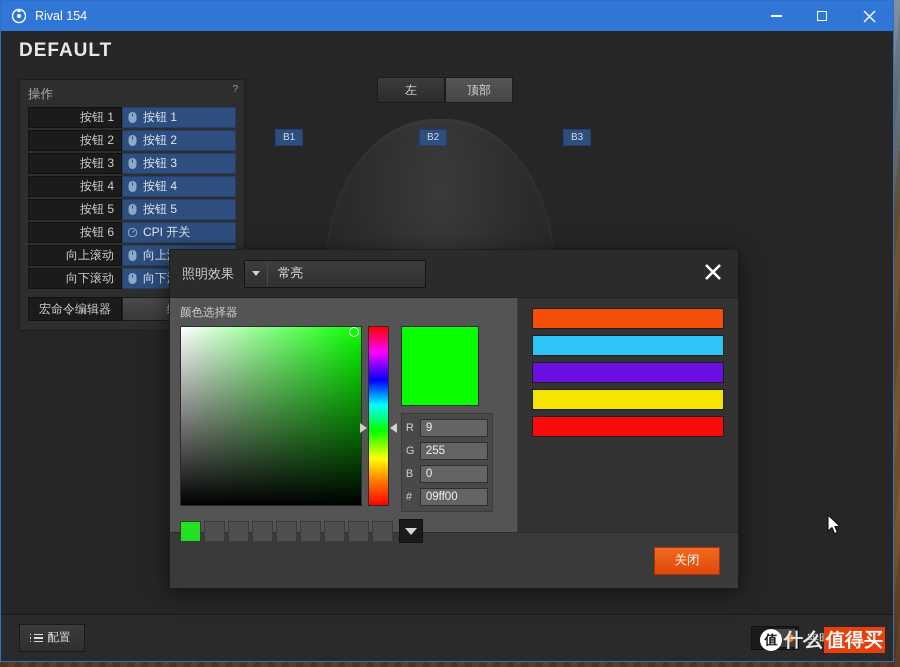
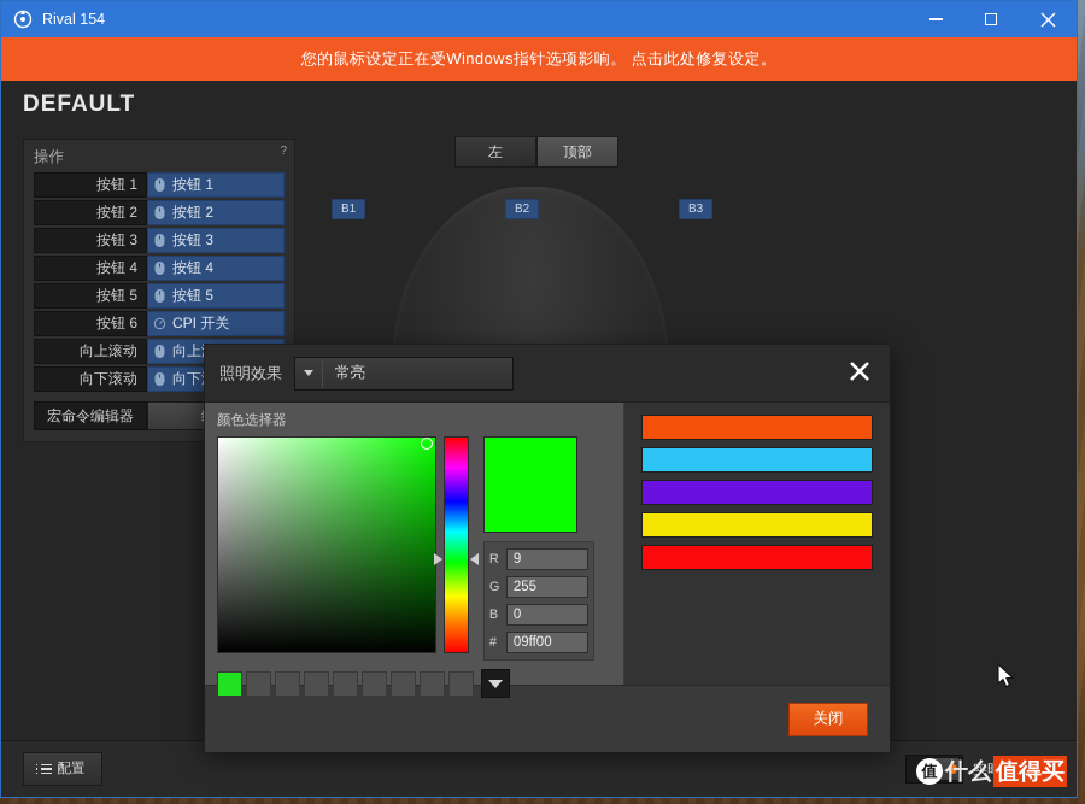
  Rival 154
+ 您的鼠标设定正在受Windows指针选项影响。 点击此处修复设定。
  DEFAULT
  操作
  ?
  按钮 1
  按钮 1
  按钮 2
  按钮 2
  按钮 3
  按钮 3
  按钮 4
  按钮 4
  按钮 5
  按钮 5
  按钮 6
  CPI 开关
  向上滚动
  向下滚动
  宏命令编辑器
  左
  顶部
  B1
  B2
  B3
  照明效果
  常亮
  颜色选择器
  R
  9
  G
  255
  B
  0
  #
  09ff00
  关闭
  配置
  值
  什么
  值得买
